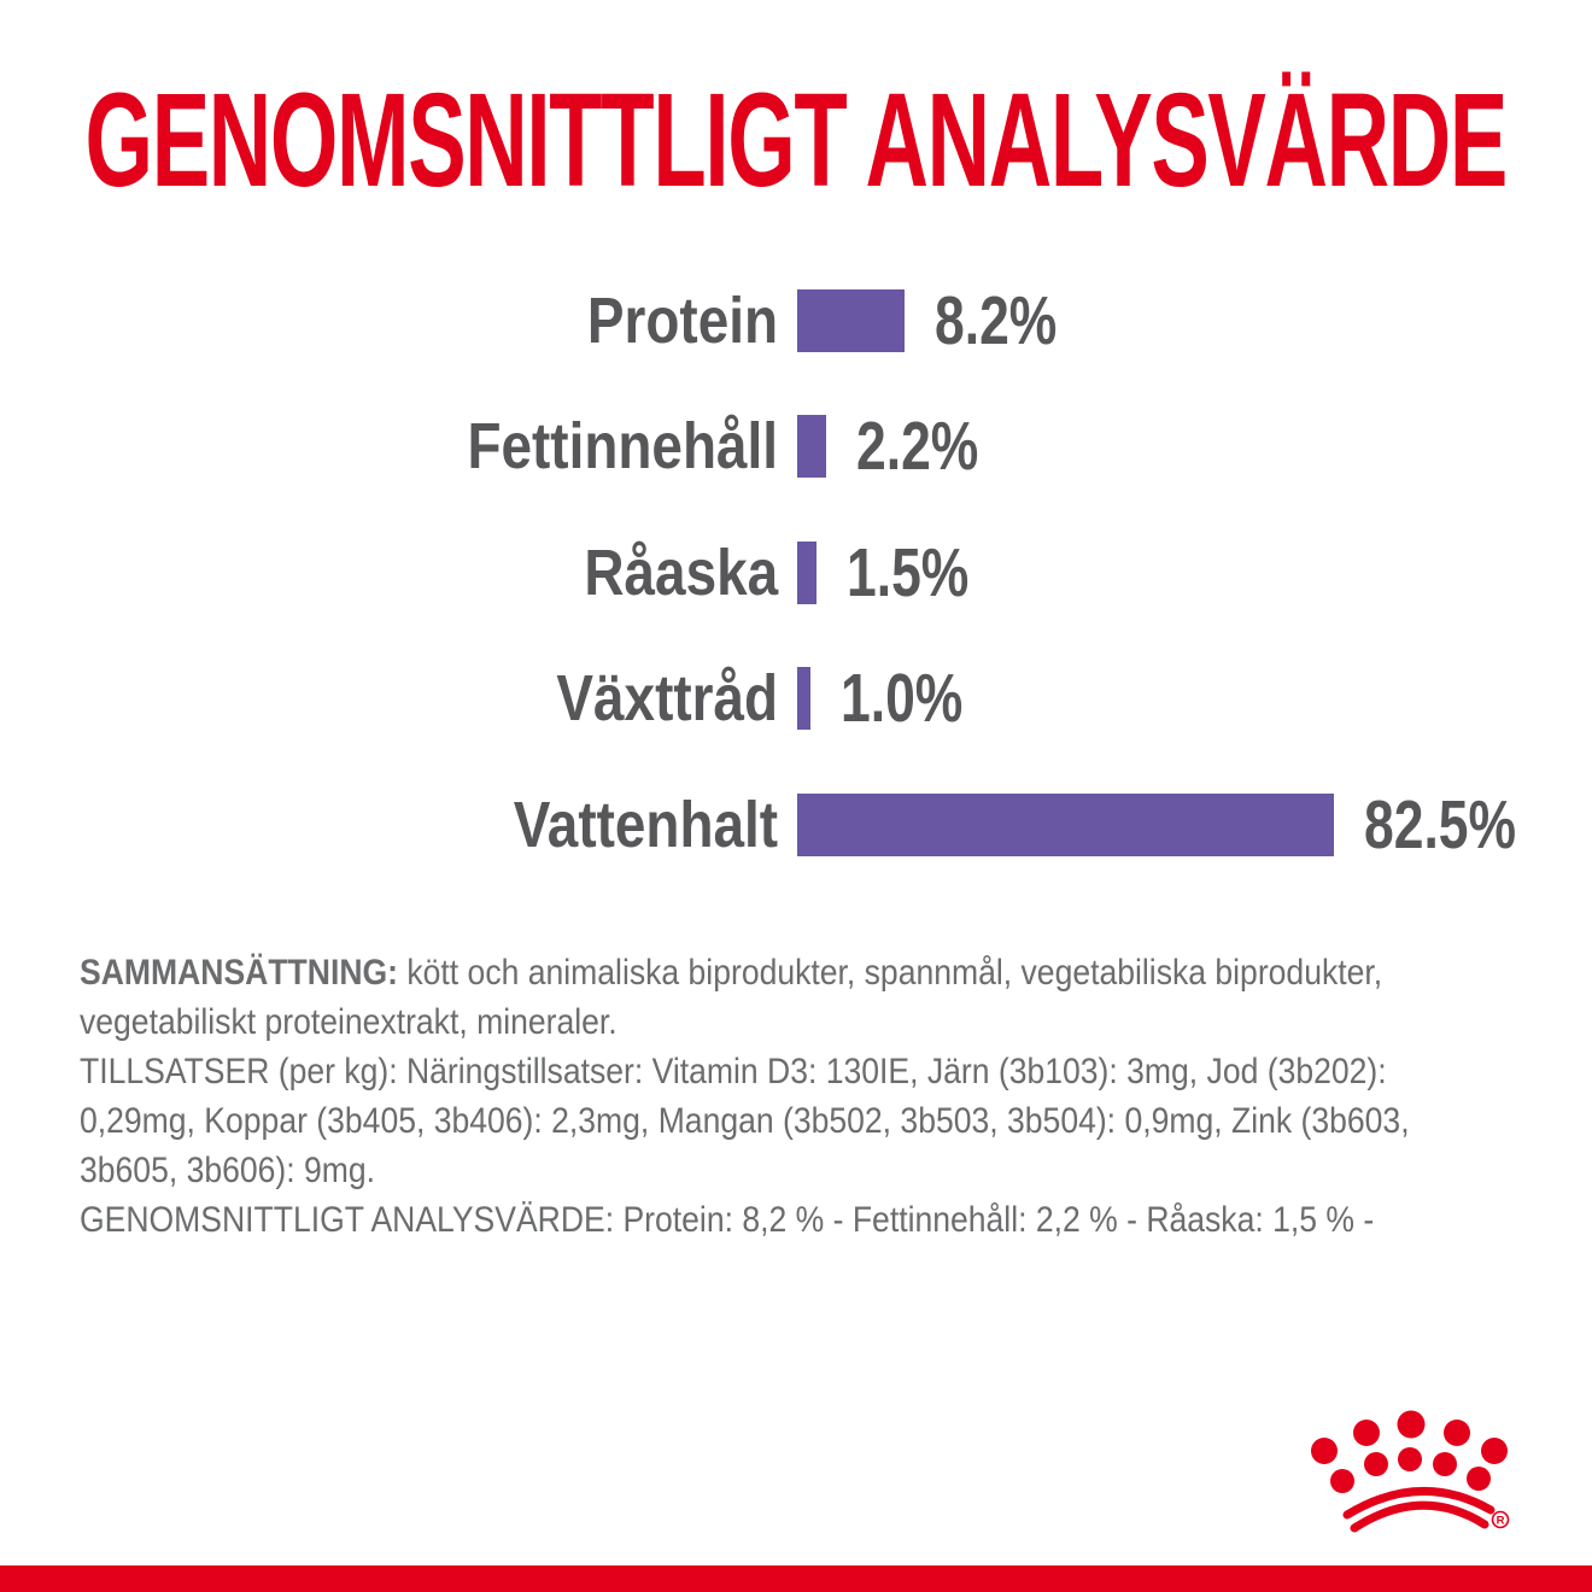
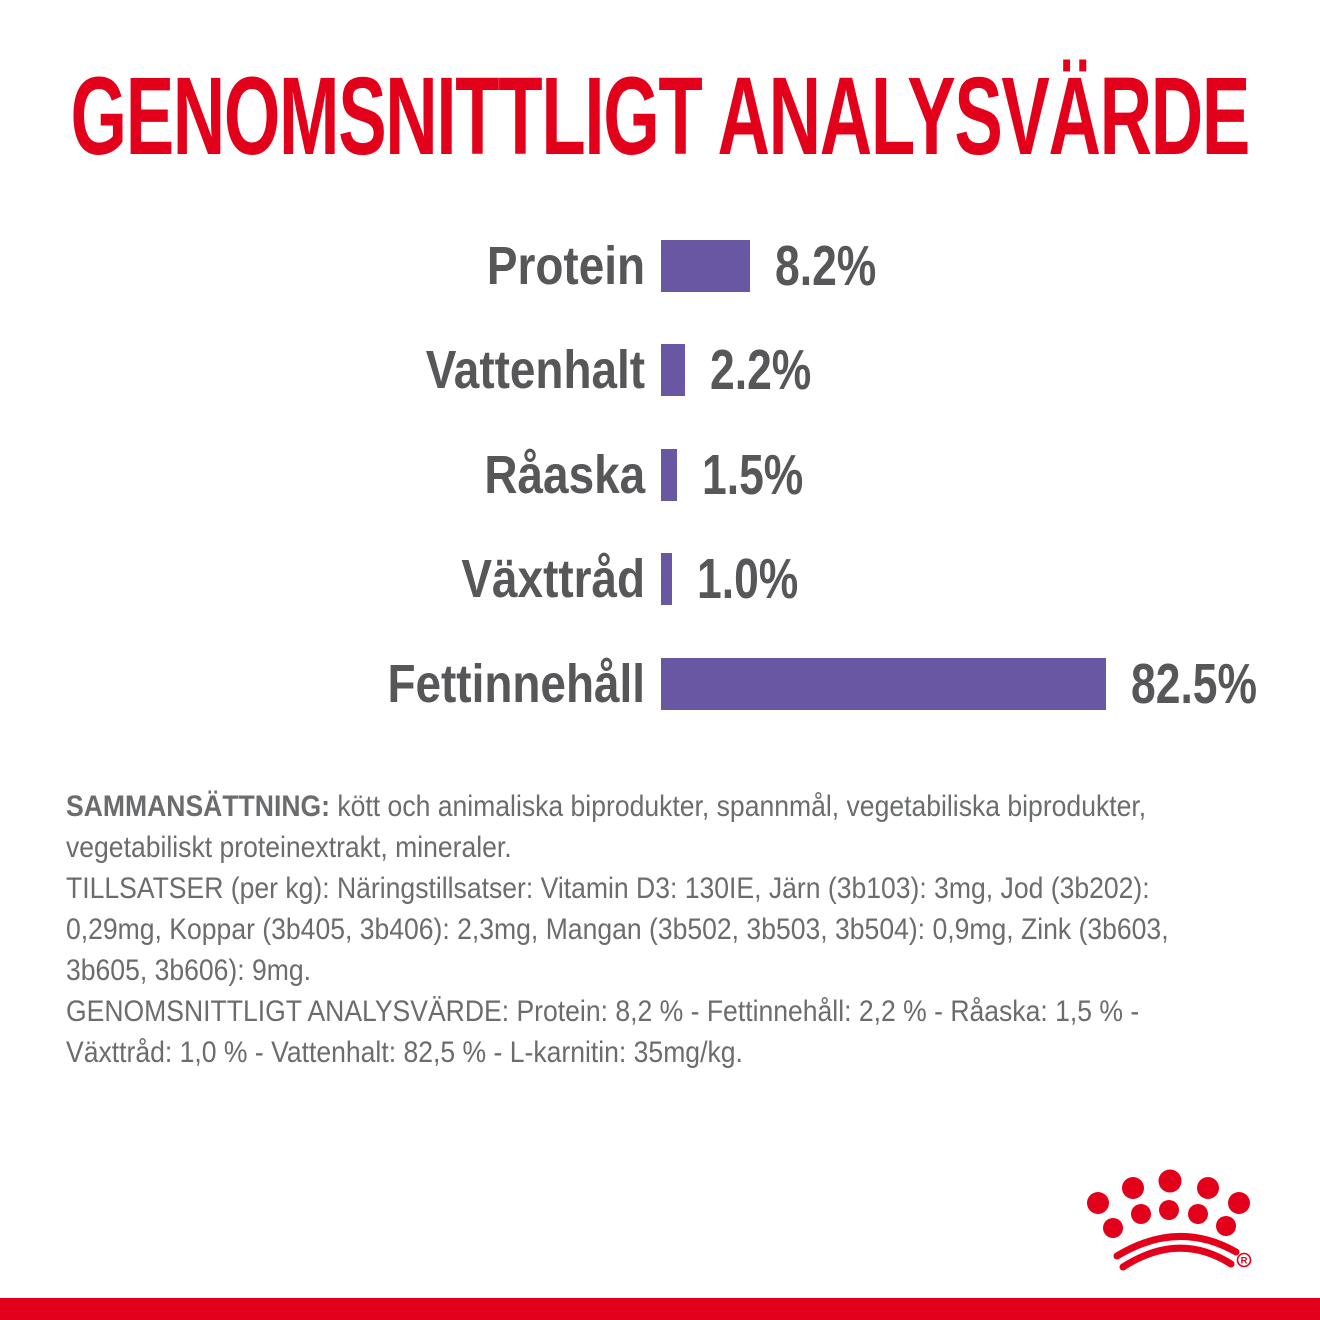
  GENOMSNITTLIGT ANALYSVÄRDE
  Protein
  8.2%
- Fettinnehåll
+ Vattenhalt
  2.2%
  Råaska
  1.5%
  Växttråd
  1.0%
- Vattenhalt
+ Fettinnehåll
  82.5%
  SAMMANSÄTTNING: kött och animaliska biprodukter, spannmål, vegetabiliska biprodukter,
  vegetabiliskt proteinextrakt, mineraler.
  TILLSATSER (per kg): Näringstillsatser: Vitamin D3: 130IE, Järn (3b103): 3mg, Jod (3b202):
  0,29mg, Koppar (3b405, 3b406): 2,3mg, Mangan (3b502, 3b503, 3b504): 0,9mg, Zink (3b603,
  3b605, 3b606): 9mg.
  GENOMSNITTLIGT ANALYSVÄRDE: Protein: 8,2 % - Fettinnehåll: 2,2 % - Råaska: 1,5 % -
+ Växttråd: 1,0 % - Vattenhalt: 82,5 % - L-karnitin: 35mg/kg.
  R
